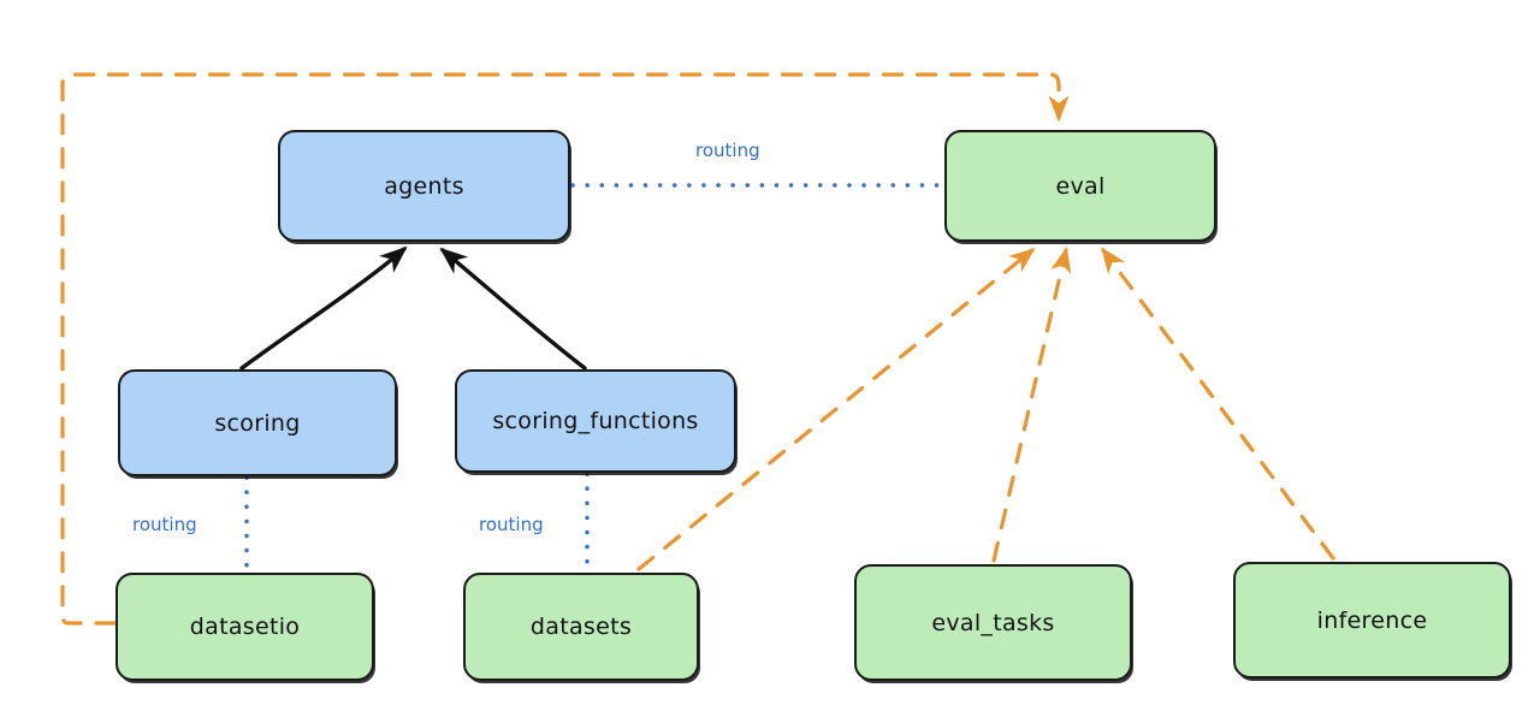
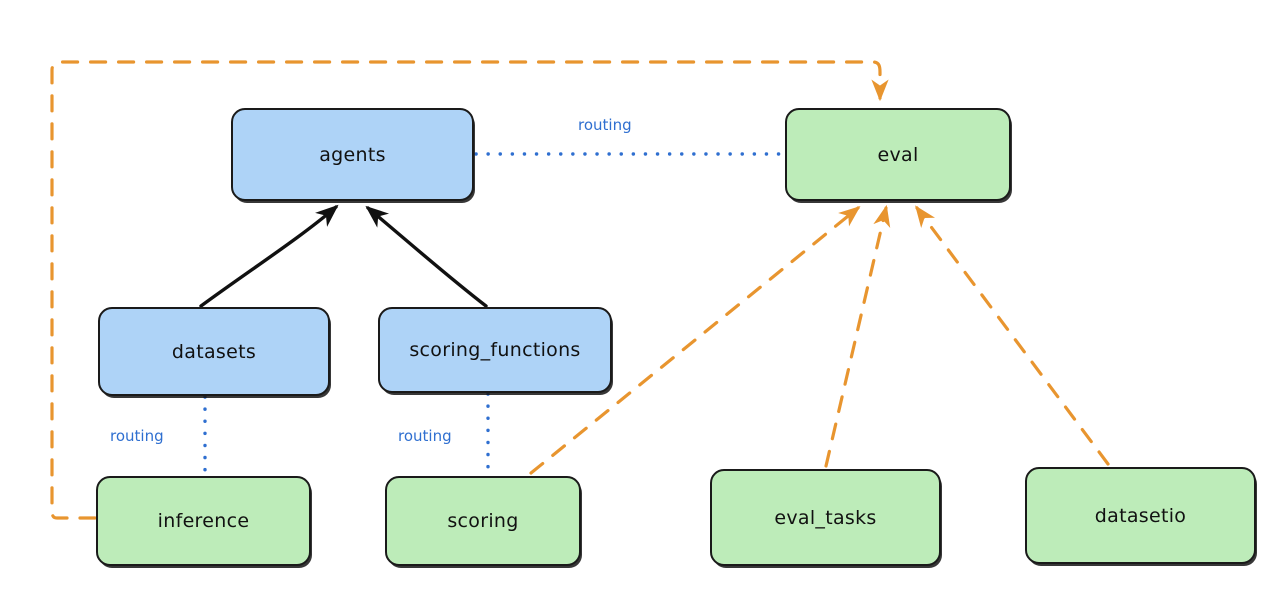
  agents
  eval
- scoring
+ datasets
  scoring_functions
- datasetio
+ inference
- datasets
+ scoring
  eval_tasks
- inference
+ datasetio
  routing
  routing
  routing
